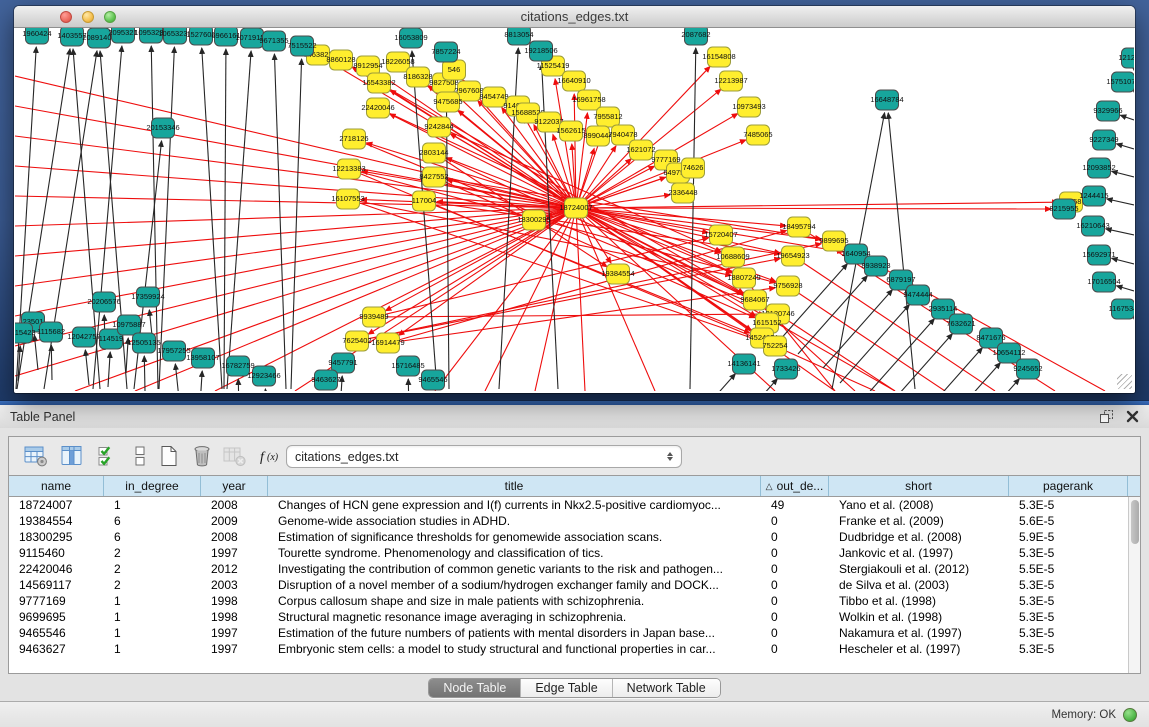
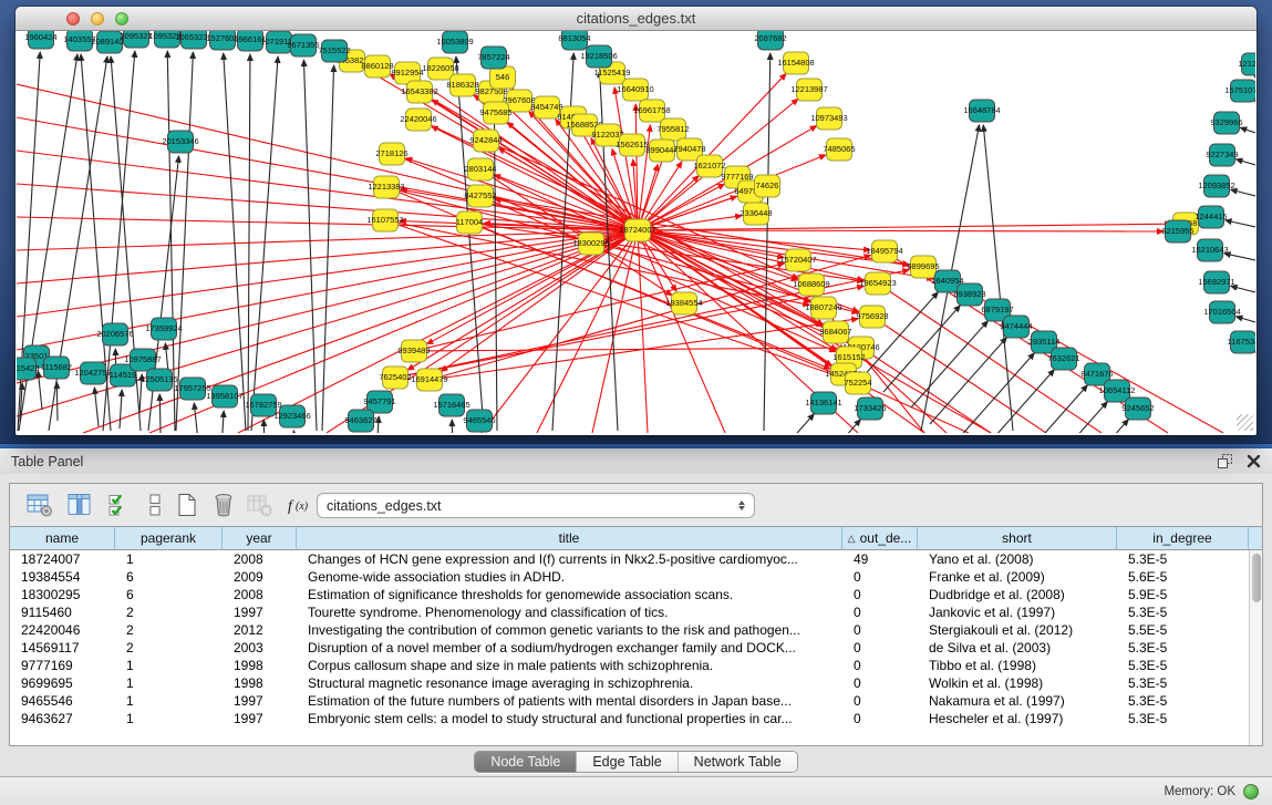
  citations_edges.txt
  18724007
  8860128
  8912954
  18226058
  16543382
  8186328
  9827508
  546
  2967608
  9475685
  8454749
  22420046
  9242844
  2718126
  2803144
  12213383
  8427552
  16107553
  117004
  9939489
  7625402
  16914479
  18300295
  11525419
  16640910
  16961758
  7955812
  1568852
  912203
  1562615
  8990444
  7940478
  16154808
  12213987
  10973493
  7485065
  1621072
  9777169
  74626
  2336448
  18495794
  9899695
  15720407
  10688609
  19654923
  18807249
  9756928
  9684067
  1615152
  752254
  19384554
  1960424
  1403557
  2089140
  2095321
  1095323
  1065323
  1527602
  6966161
  107191
  9671355
  7515522
  16053809
  7857224
  8813054
  19218506
  2087682
  20153346
  23501
  15423
  1115682
  12042757
  114519
  20206576
  17359924
  10975887
  12505135
  17957255
  13958107
  16782759
  12923466
  9457791
  15716485
  9463627
  9465546
  14136141
  1733426
  16648784
  1640954
  8938923
  6879197
  9474444
  2935114
  7632621
  8471676
  10654112
  9245652
  1575107
  9329966
  9227349
  12093852
  1244415
  8215955
  16210643
  15692971
  17016504
  116753
  Table Panel
  citations_edges.txt
  f
  (x)
  name
- in_degree
+ pagerank
  year
  title
  △
  out_de...
  short
- pagerank
+ in_degree
  18724007
  1
  2008
  Changes of HCN gene expression and I(f) currents in Nkx2.5-positive cardiomyoc...
  49
  Yano et al. (2008)
  5.3E-5
  19384554
  6
  2009
  Genome-wide association studies in ADHD.
  0
  Franke et al. (2009)
  5.6E-5
  18300295
  6
  2008
  Estimation of significance thresholds for genomewide association scans.
  0
  Dudbridge et al. (2008)
  5.9E-5
  9115460
  2
  1997
  Tourette syndrome. Phenomenology and classification of tics.
  0
  Jankovic et al. (1997)
  5.3E-5
  22420046
  2
  2012
  Investigating the contribution of common genetic variants to the risk and pathogen...
  0
  Stergiakouli et al. (2012)
  5.5E-5
  14569117
  2
  2003
  Disruption of a novel member of a sodium/hydrogen exchanger family and DOCK...
  0
  de Silva et al. (2003)
  5.3E-5
  9777169
  1
  1998
  Corpus callosum shape and size in male patients with schizophrenia.
  0
  Tibbo et al. (1998)
  5.3E-5
  9699695
  1
  1998
  Structural magnetic resonance image averaging in schizophrenia.
  0
  Wolkin et al. (1998)
  5.3E-5
  9465546
  1
  1997
  Estimation of the future numbers of patients with mental disorders in Japan base...
  0
  Nakamura et al. (1997)
  5.3E-5
  9463627
  1
  1997
  Embryonic stem cells: a model to study structural and functional properties in car...
  0
  Hescheler et al. (1997)
  5.3E-5
  Node Table
  Edge Table
  Network Table
  Memory: OK
